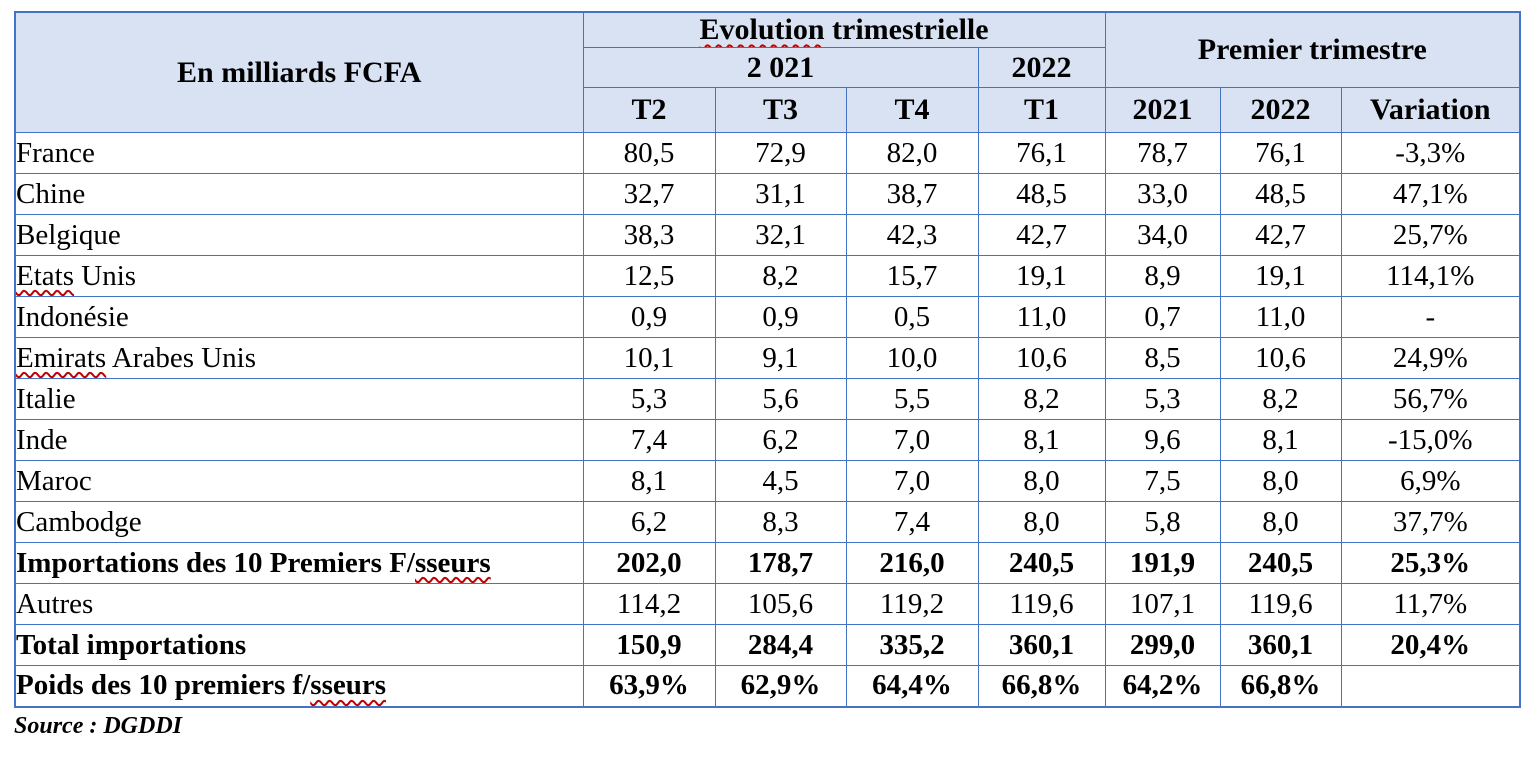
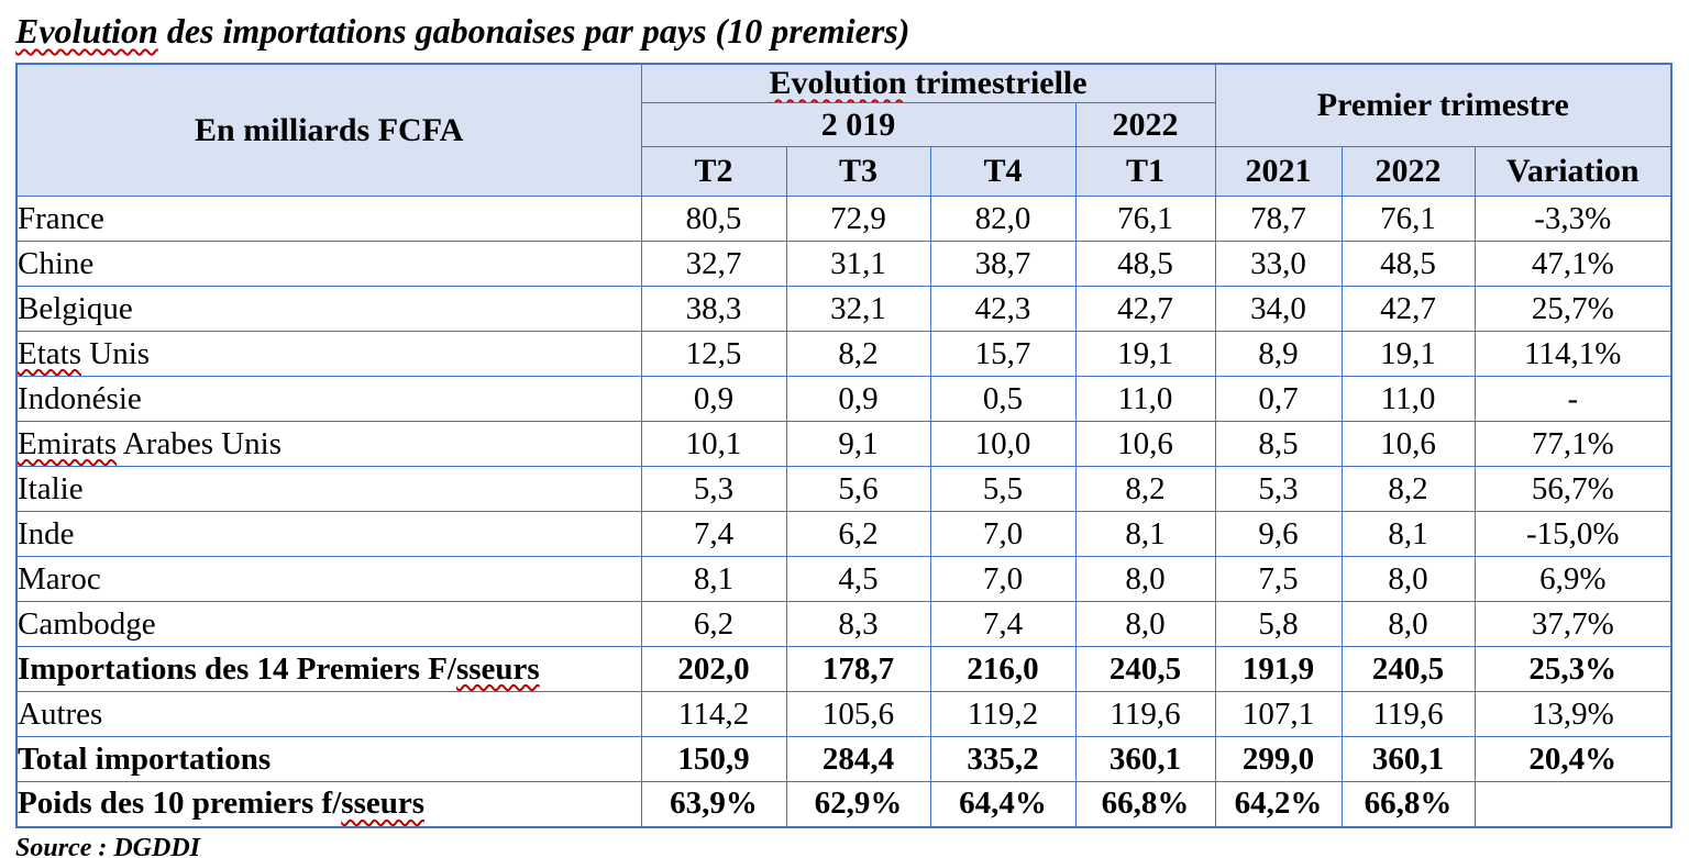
+ Evolution des importations gabonaises par pays (10 premiers)
  En milliards FCFA	Evolution trimestrielle	Premier trimestre
- 2 021	2022
+ 2 019	2022
  T2	T3	T4	T1	2021	2022	Variation
  France	80,5	72,9	82,0	76,1	78,7	76,1	-3,3%
  Chine	32,7	31,1	38,7	48,5	33,0	48,5	47,1%
  Belgique	38,3	32,1	42,3	42,7	34,0	42,7	25,7%
  Etats Unis	12,5	8,2	15,7	19,1	8,9	19,1	114,1%
  Indonésie	0,9	0,9	0,5	11,0	0,7	11,0	-
- Emirats Arabes Unis	10,1	9,1	10,0	10,6	8,5	10,6	24,9%
+ Emirats Arabes Unis	10,1	9,1	10,0	10,6	8,5	10,6	77,1%
  Italie	5,3	5,6	5,5	8,2	5,3	8,2	56,7%
  Inde	7,4	6,2	7,0	8,1	9,6	8,1	-15,0%
  Maroc	8,1	4,5	7,0	8,0	7,5	8,0	6,9%
  Cambodge	6,2	8,3	7,4	8,0	5,8	8,0	37,7%
- Importations des 10 Premiers F/sseurs	202,0	178,7	216,0	240,5	191,9	240,5	25,3%
+ Importations des 14 Premiers F/sseurs	202,0	178,7	216,0	240,5	191,9	240,5	25,3%
- Autres	114,2	105,6	119,2	119,6	107,1	119,6	11,7%
+ Autres	114,2	105,6	119,2	119,6	107,1	119,6	13,9%
  Total importations	150,9	284,4	335,2	360,1	299,0	360,1	20,4%
  Poids des 10 premiers f/sseurs	63,9%	62,9%	64,4%	66,8%	64,2%	66,8%
  Source : DGDDI
